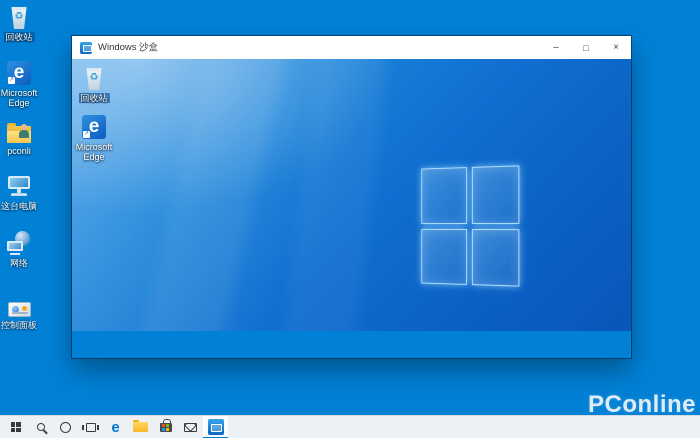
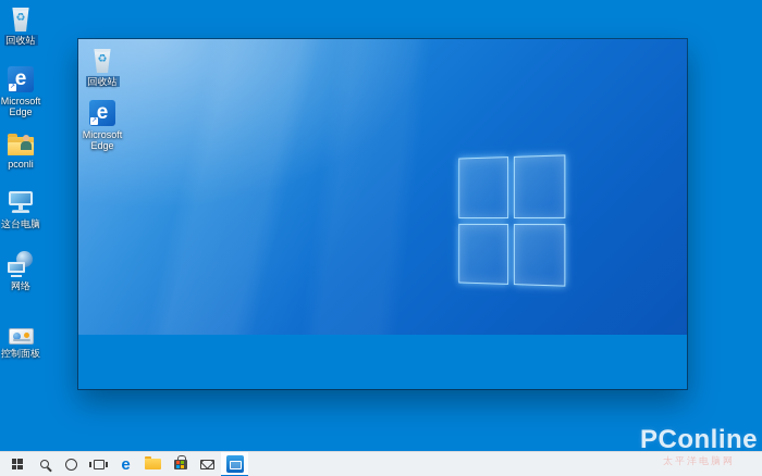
  回收站
  Microsoft Edge
  pconli
  这台电脑
  网络
  控制面板
- Windows 沙盒
- –
- □
- ×
  回收站
  Microsoft Edge
  e
  PConline
+ 太平洋电脑网
